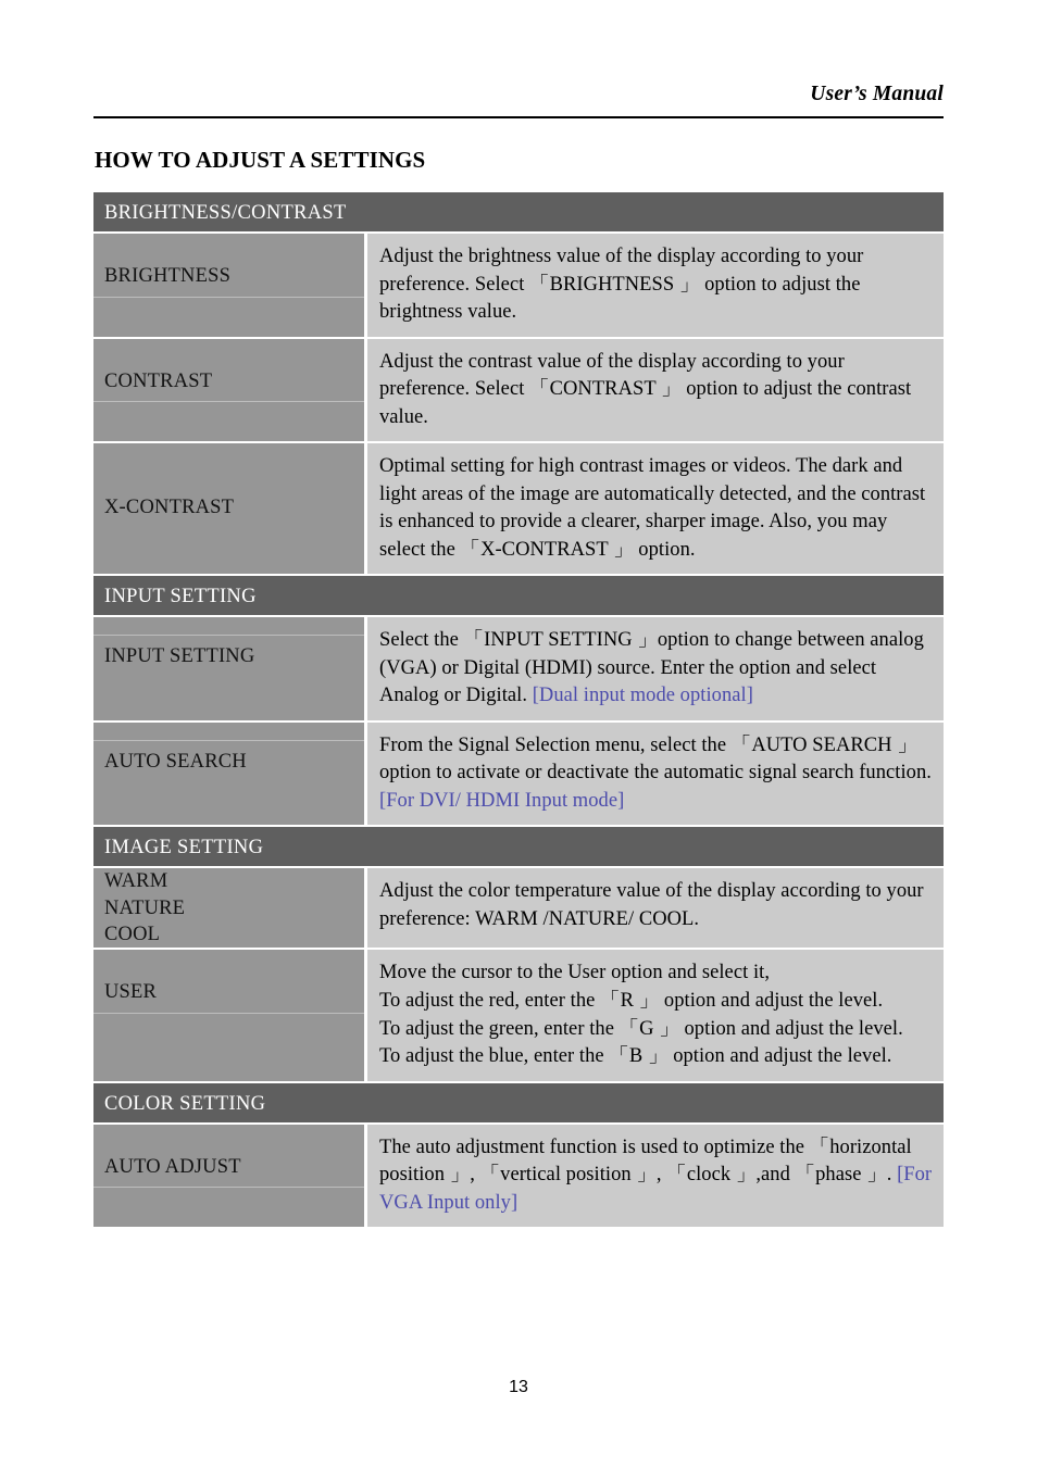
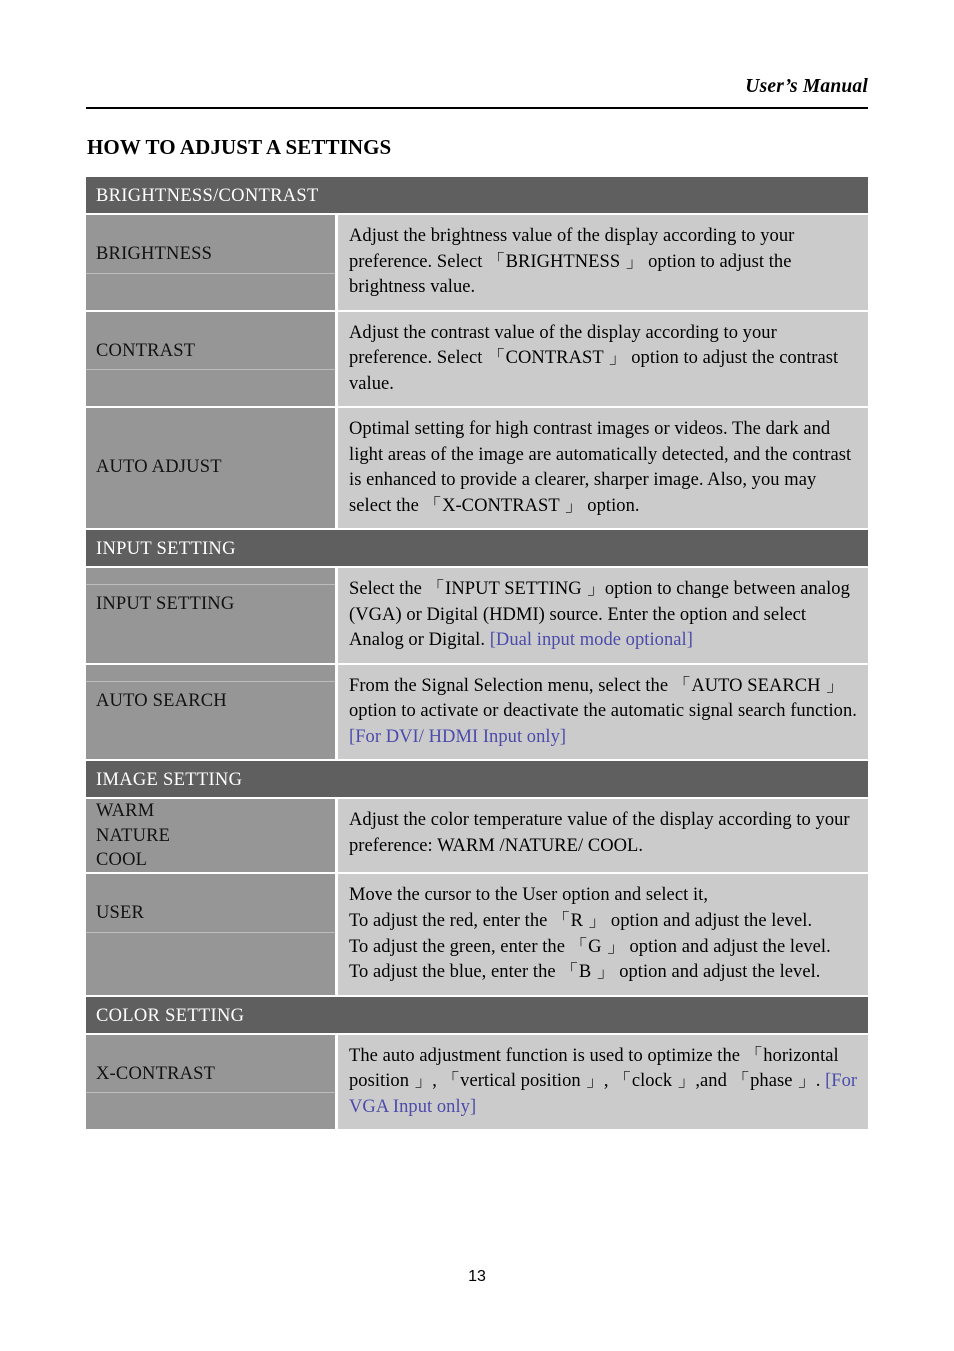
  User’s Manual
  HOW TO ADJUST A SETTINGS
  BRIGHTNESS/CONTRAST
  BRIGHTNESS
  Adjust the brightness value of the display according to your preference. Select 「BRIGHTNESS 」 option to adjust the brightness value.
  CONTRAST
  Adjust the contrast value of the display according to your preference. Select 「CONTRAST 」 option to adjust the contrast value.
- X-CONTRAST
+ AUTO ADJUST
  Optimal setting for high contrast images or videos. The dark and light areas of the image are automatically detected, and the contrast is enhanced to provide a clearer, sharper image. Also, you may select the 「X-CONTRAST 」 option.
  INPUT SETTING
  INPUT SETTING
  Select the 「INPUT SETTING 」option to change between analog (VGA) or Digital (HDMI) source. Enter the option and select Analog or Digital. [Dual input mode optional]
  AUTO SEARCH
- From the Signal Selection menu, select the 「AUTO SEARCH 」 option to activate or deactivate the automatic signal search function. [For DVI/ HDMI Input mode]
+ From the Signal Selection menu, select the 「AUTO SEARCH 」 option to activate or deactivate the automatic signal search function. [For DVI/ HDMI Input only]
  IMAGE SETTING
  WARM
  NATURE
  COOL
  Adjust the color temperature value of the display according to your preference: WARM /NATURE/ COOL.
  USER
  Move the cursor to the User option and select it,
  To adjust the red, enter the 「R 」 option and adjust the level.
  To adjust the green, enter the 「G 」 option and adjust the level.
  To adjust the blue, enter the 「B 」 option and adjust the level.
  COLOR SETTING
- AUTO ADJUST
+ X-CONTRAST
  The auto adjustment function is used to optimize the 「horizontal position 」, 「vertical position 」, 「clock 」,and 「phase 」. [For VGA Input only]
  13
